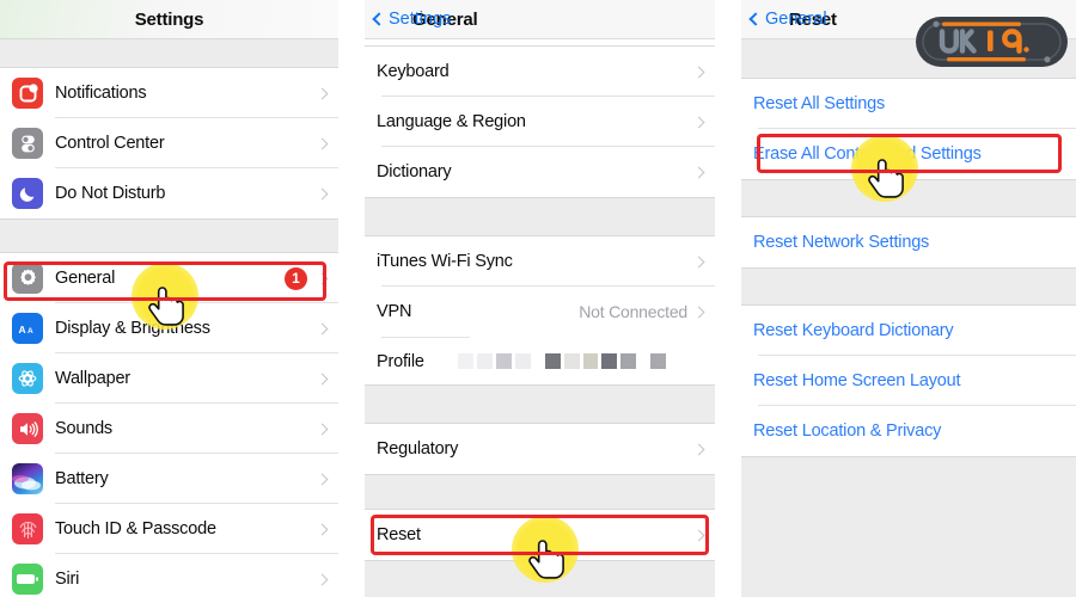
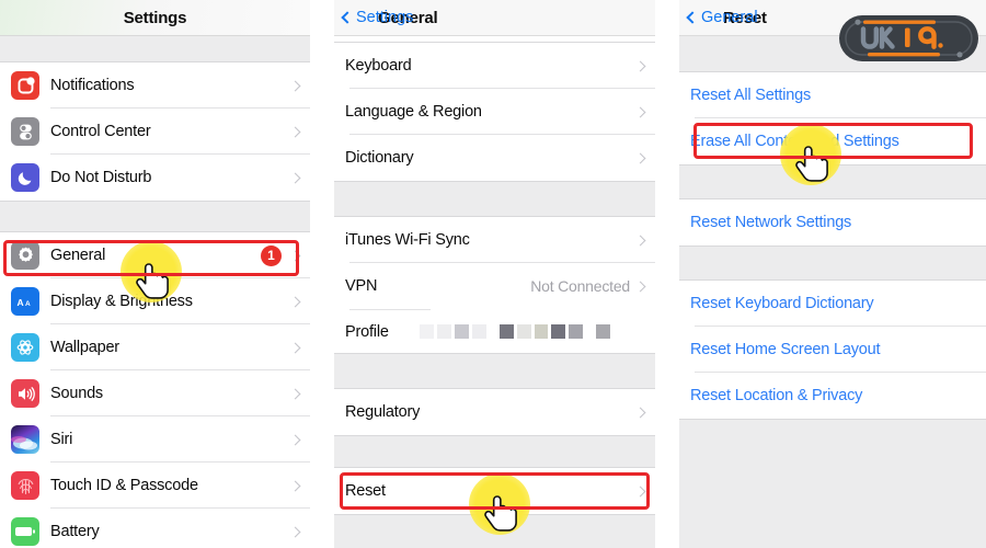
  Settings
  Notifications
  Control Center
  Do Not Disturb
  General
  1
  A
  Display & Briness
  Wallpaper
  Sounds
- Battery
+ Siri
  Touch ID & Passcode
- Siri
+ Battery
  Settings
  General
  Keyboard
  Language & Region
  Dictionary
  iTunes Wi-Fi Sync
  VPN
  Not Connected
  Profile
  Regulatory
  Reset
  General
  Reset
  Reset All Settings
  Erase All Con Settings
  Reset Network Settings
  Reset Keyboard Dictionary
  Reset Home Screen Layout
  Reset Location & Privacy
